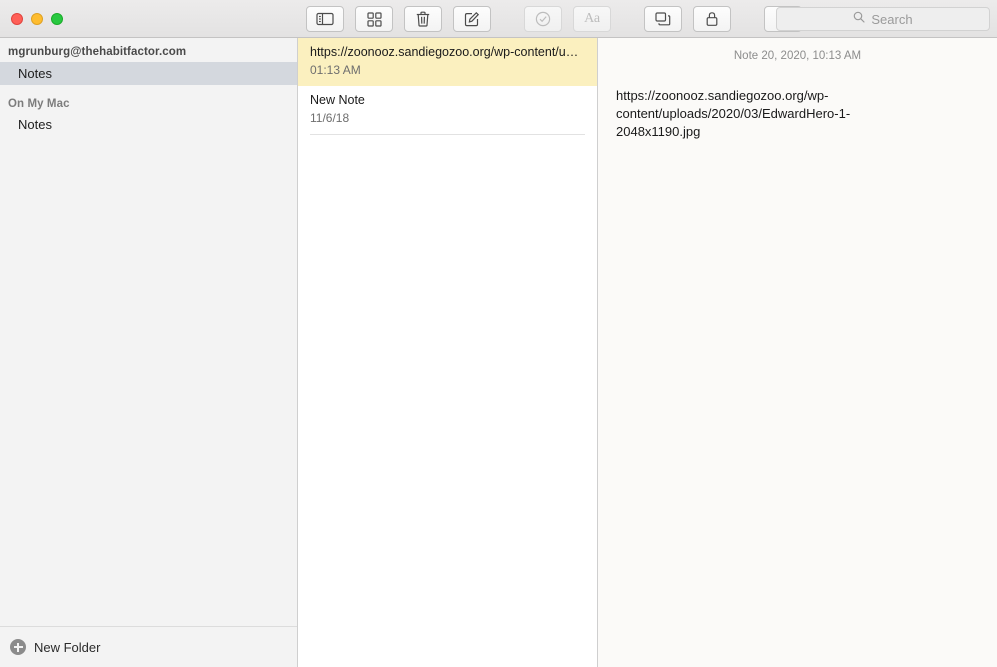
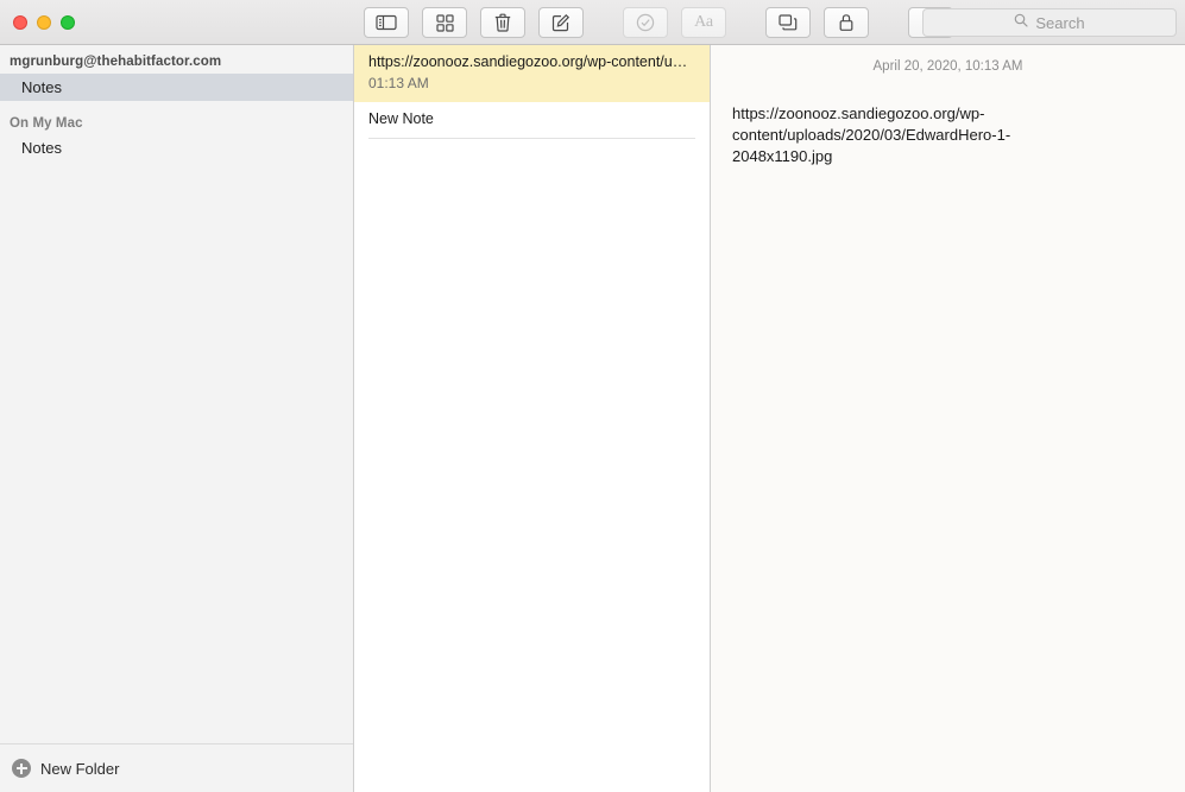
  Aa
  Search
  mgrunburg@thehabitfactor.com
  Notes
  On My Mac
  Notes
  New Folder
  https://zoonooz.sandiegozoo.org/wp-content/u…
  01:13 AM
  New Note
- 11/6/18
- Note 20, 2020, 10:13 AM
+ April 20, 2020, 10:13 AM
  https://zoonooz.sandiegozoo.org/wp-content/uploads/2020/03/EdwardHero-1-2048x1190.jpg
